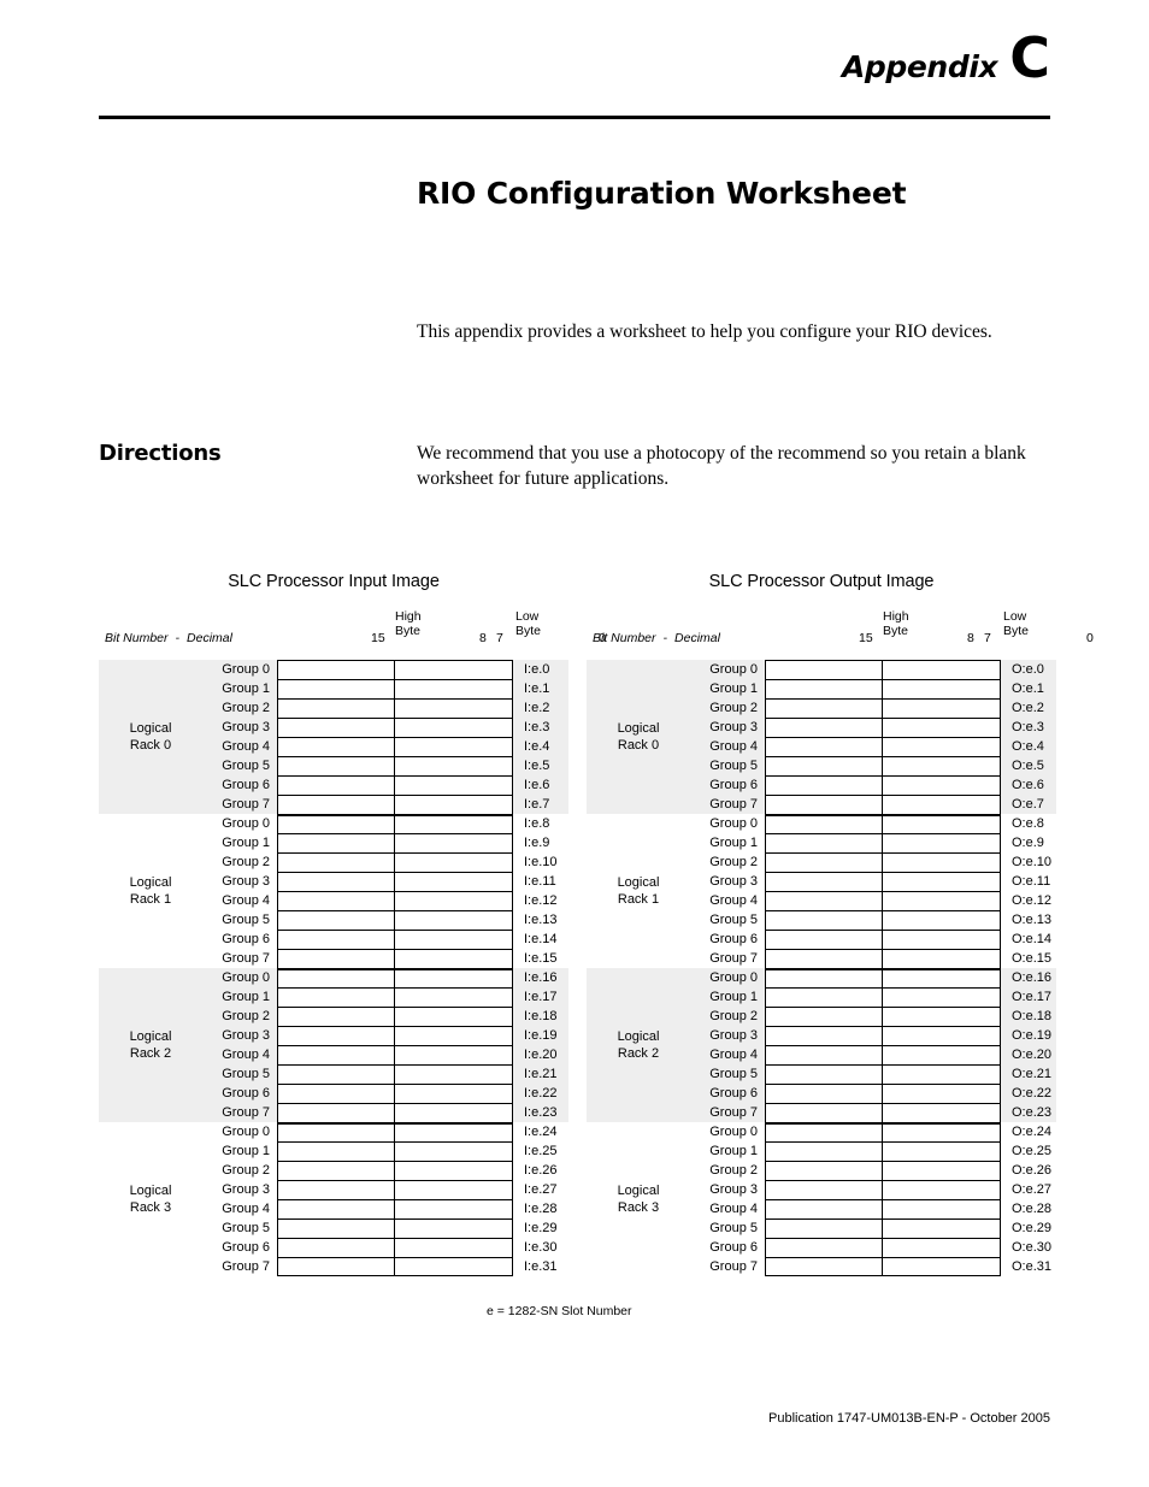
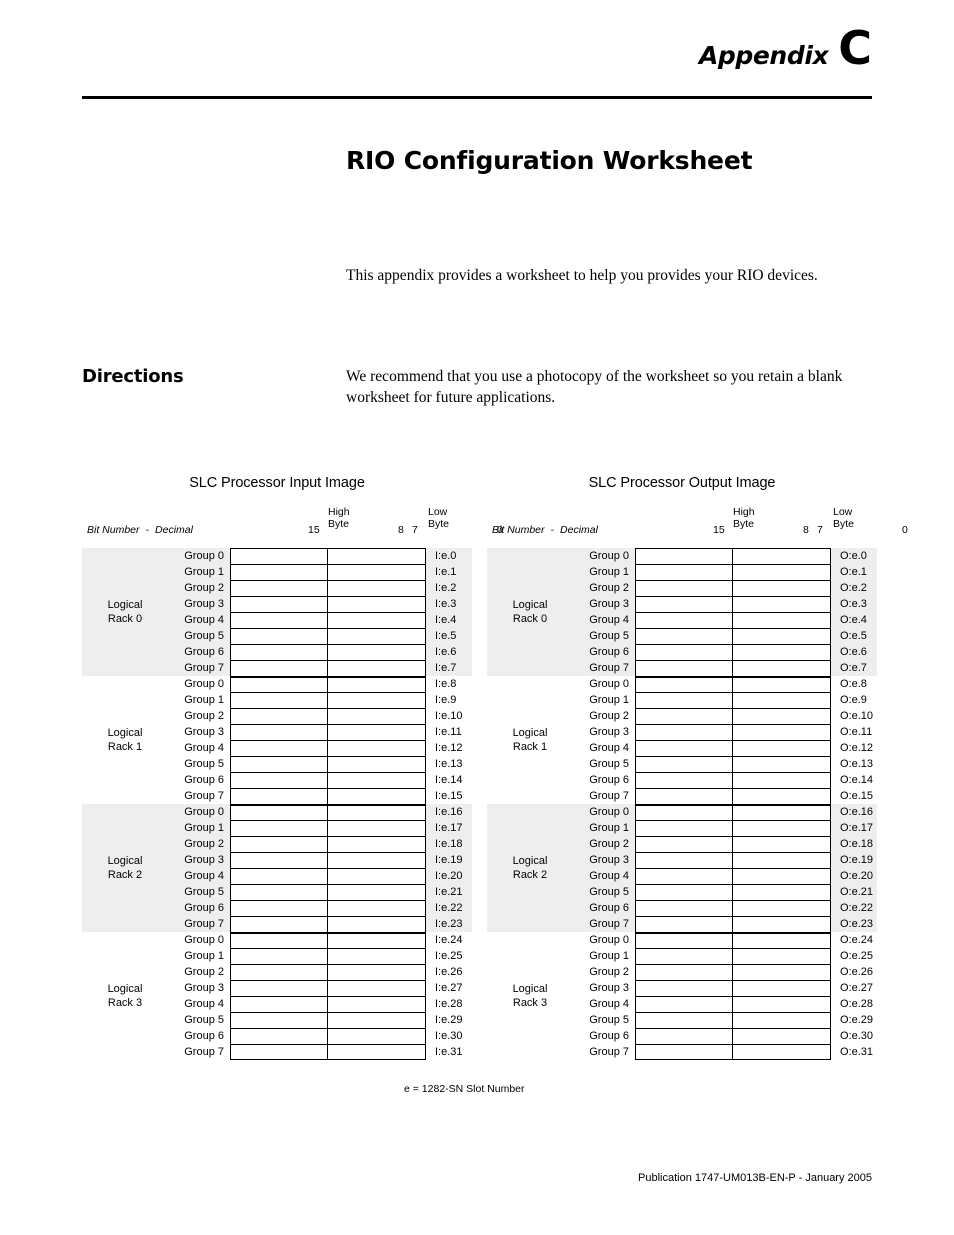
  Appendix C
  RIO Configuration Worksheet
- This appendix provides a worksheet to help you configure your RIO devices.
+ This appendix provides a worksheet to help you provides your RIO devices.
  Directions
- We recommend that you use a photocopy of the recommend so you retain a blank worksheet for future applications.
+ We recommend that you use a photocopy of the worksheet so you retain a blank worksheet for future applications.
  SLC Processor Input Image
  High Byte
  Low Byte
  Bit Number - Decimal
  15
  8
  7
  0
  Logical
  Rack 0
  Group 0
  I:e.0
  Group 1
  I:e.1
  Group 2
  I:e.2
  Group 3
  I:e.3
  Group 4
  I:e.4
  Group 5
  I:e.5
  Group 6
  I:e.6
  Group 7
  I:e.7
  Logical
  Rack 1
  Group 0
  I:e.8
  Group 1
  I:e.9
  Group 2
  I:e.10
  Group 3
  I:e.11
  Group 4
  I:e.12
  Group 5
  I:e.13
  Group 6
  I:e.14
  Group 7
  I:e.15
  Logical
  Rack 2
  Group 0
  I:e.16
  Group 1
  I:e.17
  Group 2
  I:e.18
  Group 3
  I:e.19
  Group 4
  I:e.20
  Group 5
  I:e.21
  Group 6
  I:e.22
  Group 7
  I:e.23
  Logical
  Rack 3
  Group 0
  I:e.24
  Group 1
  I:e.25
  Group 2
  I:e.26
  Group 3
  I:e.27
  Group 4
  I:e.28
  Group 5
  I:e.29
  Group 6
  I:e.30
  Group 7
  I:e.31
  SLC Processor Output Image
  High Byte
  Low Byte
  Bit Number - Decimal
  15
  8
  7
  0
  Logical
  Rack 0
  Group 0
  O:e.0
  Group 1
  O:e.1
  Group 2
  O:e.2
  Group 3
  O:e.3
  Group 4
  O:e.4
  Group 5
  O:e.5
  Group 6
  O:e.6
  Group 7
  O:e.7
  Logical
  Rack 1
  Group 0
  O:e.8
  Group 1
  O:e.9
  Group 2
  O:e.10
  Group 3
  O:e.11
  Group 4
  O:e.12
  Group 5
  O:e.13
  Group 6
  O:e.14
  Group 7
  O:e.15
  Logical
  Rack 2
  Group 0
  O:e.16
  Group 1
  O:e.17
  Group 2
  O:e.18
  Group 3
  O:e.19
  Group 4
  O:e.20
  Group 5
  O:e.21
  Group 6
  O:e.22
  Group 7
  O:e.23
  Logical
  Rack 3
  Group 0
  O:e.24
  Group 1
  O:e.25
  Group 2
  O:e.26
  Group 3
  O:e.27
  Group 4
  O:e.28
  Group 5
  O:e.29
  Group 6
  O:e.30
  Group 7
  O:e.31
  e = 1282-SN Slot Number
- Publication 1747-UM013B-EN-P - October 2005
+ Publication 1747-UM013B-EN-P - January 2005
